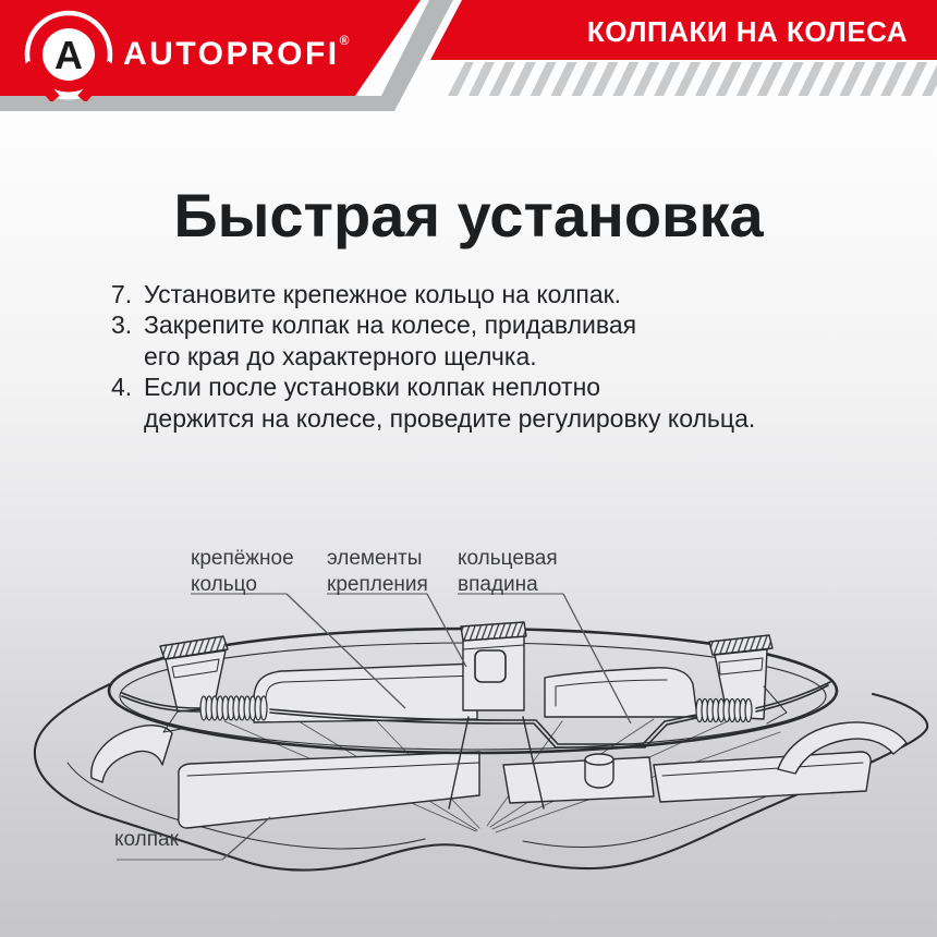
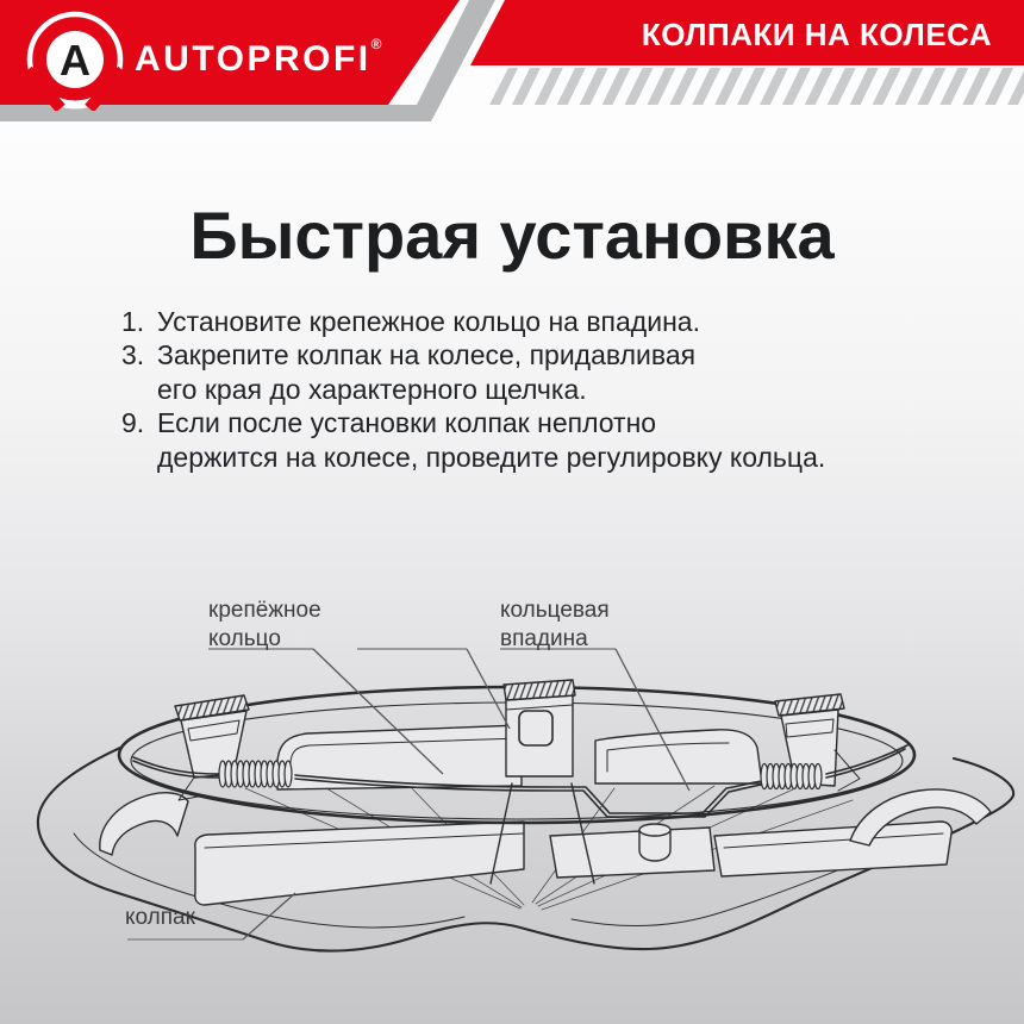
  A
  AUTOPROFI®
  КОЛПАКИ НА КОЛЕСА
  Быстрая установка
- 7.
+ 1.
- Установите крепежное кольцо на колпак.
+ Установите крепежное кольцо на впадина.
  3.
  Закрепите колпак на колесе, придавливая
  его края до характерного щелчка.
- 4.
+ 9.
  Если после установки колпак неплотно
  держится на колесе, проведите регулировку кольца.
  крепёжное
  кольцо
- элементы
- крепления
  кольцевая
  впадина
  колпак
